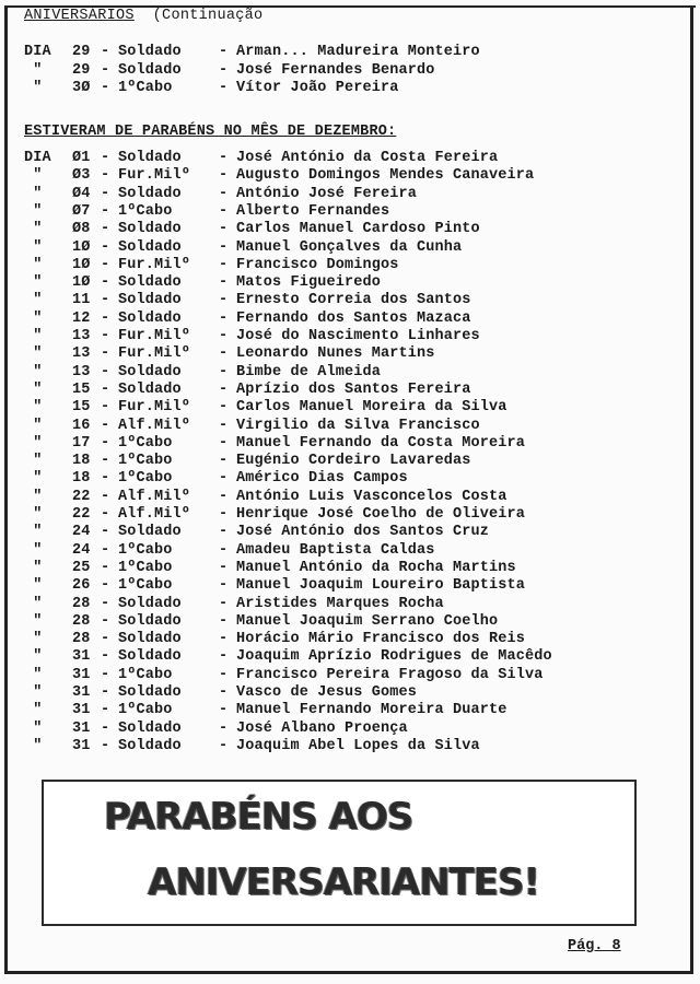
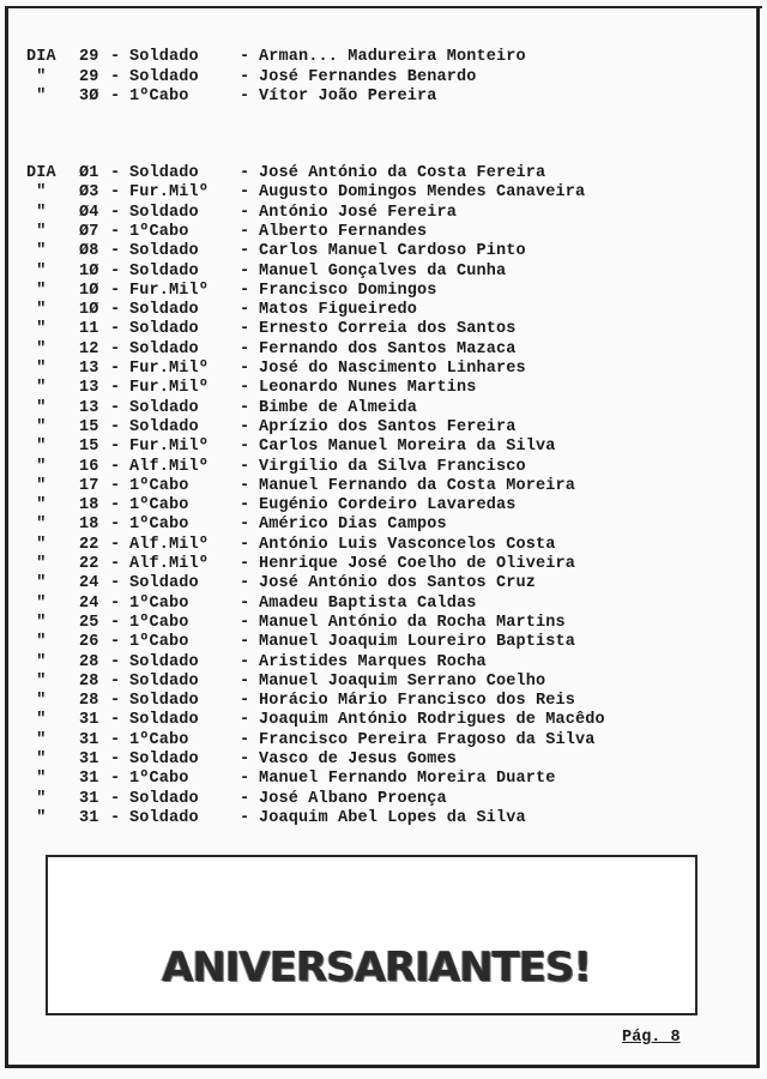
- ANIVERSÁRIOS (Continuação
  DIA 29 - Soldado - Arman... Madureira Monteiro
  " 29 - Soldado - José Fernandes Benardo
  " 3Ø - 1ºCabo - Vítor João Pereira
- ESTIVERAM DE PARABÉNS NO MÊS DE DEZEMBRO:
  DIA Ø1 - Soldado - José António da Costa Fereira
  " Ø3 - Fur.Milº - Augusto Domingos Mendes Canaveira
  " Ø4 - Soldado - António José Fereira
  " Ø7 - 1ºCabo - Alberto Fernandes
  " Ø8 - Soldado - Carlos Manuel Cardoso Pinto
  " 1Ø - Soldado - Manuel Gonçalves da Cunha
  " 1Ø - Fur.Milº - Francisco Domingos
  " 1Ø - Soldado - Matos Figueiredo
  " 11 - Soldado - Ernesto Correia dos Santos
  " 12 - Soldado - Fernando dos Santos Mazaca
  " 13 - Fur.Milº - José do Nascimento Linhares
  " 13 - Fur.Milº - Leonardo Nunes Martins
  " 13 - Soldado - Bimbe de Almeida
  " 15 - Soldado - Aprízio dos Santos Fereira
  " 15 - Fur.Milº - Carlos Manuel Moreira da Silva
  " 16 - Alf.Milº - Virgilio da Silva Francisco
  " 17 - 1ºCabo - Manuel Fernando da Costa Moreira
  " 18 - 1ºCabo - Eugénio Cordeiro Lavaredas
  " 18 - 1ºCabo - Américo Dias Campos
  " 22 - Alf.Milº - António Luis Vasconcelos Costa
  " 22 - Alf.Milº - Henrique José Coelho de Oliveira
  " 24 - Soldado - José António dos Santos Cruz
  " 24 - 1ºCabo - Amadeu Baptista Caldas
  " 25 - 1ºCabo - Manuel António da Rocha Martins
  " 26 - 1ºCabo - Manuel Joaquim Loureiro Baptista
  " 28 - Soldado - Aristides Marques Rocha
  " 28 - Soldado - Manuel Joaquim Serrano Coelho
  " 28 - Soldado - Horácio Mário Francisco dos Reis
- " 31 - Soldado - Joaquim Aprízio Rodrigues de Macêdo
+ " 31 - Soldado - Joaquim António Rodrigues de Macêdo
  " 31 - 1ºCabo - Francisco Pereira Fragoso da Silva
  " 31 - Soldado - Vasco de Jesus Gomes
  " 31 - 1ºCabo - Manuel Fernando Moreira Duarte
  " 31 - Soldado - José Albano Proença
  " 31 - Soldado - Joaquim Abel Lopes da Silva
- PARABÉNS AOS
  ANIVERSARIANTES!
  Pág. 8
